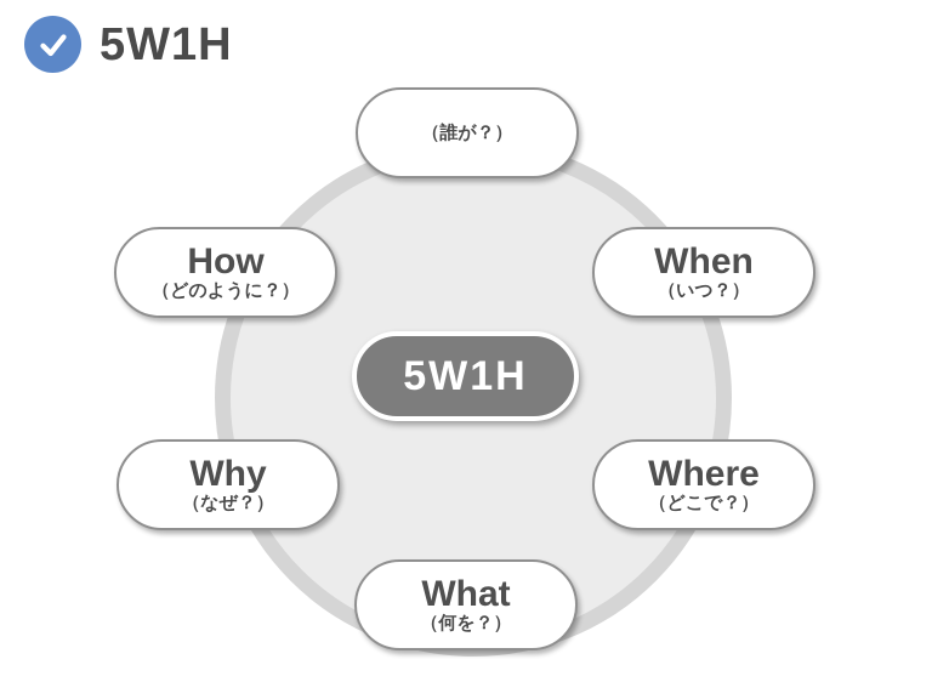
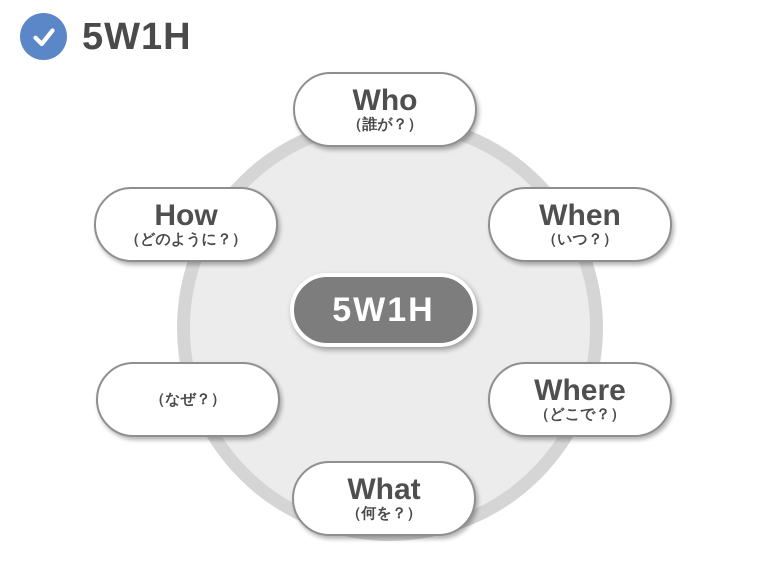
  5W1H
+ Who
  （誰が？）
  When
  （いつ？）
  Where
  （どこで？）
  What
  （何を？）
- Why
  （なぜ？）
  How
  （どのように？）
  5W1H
